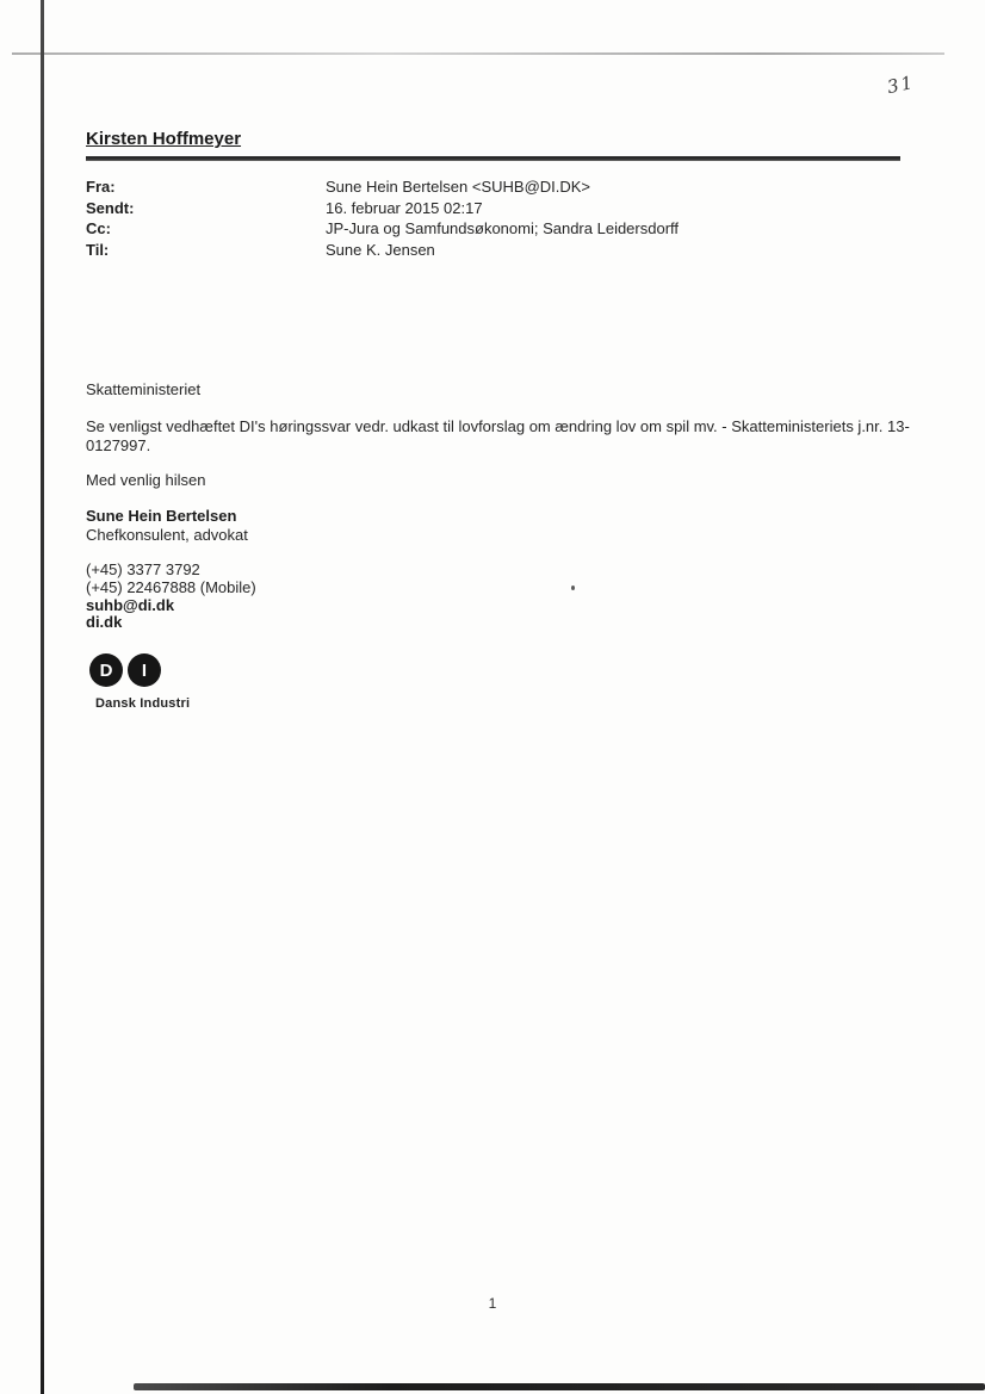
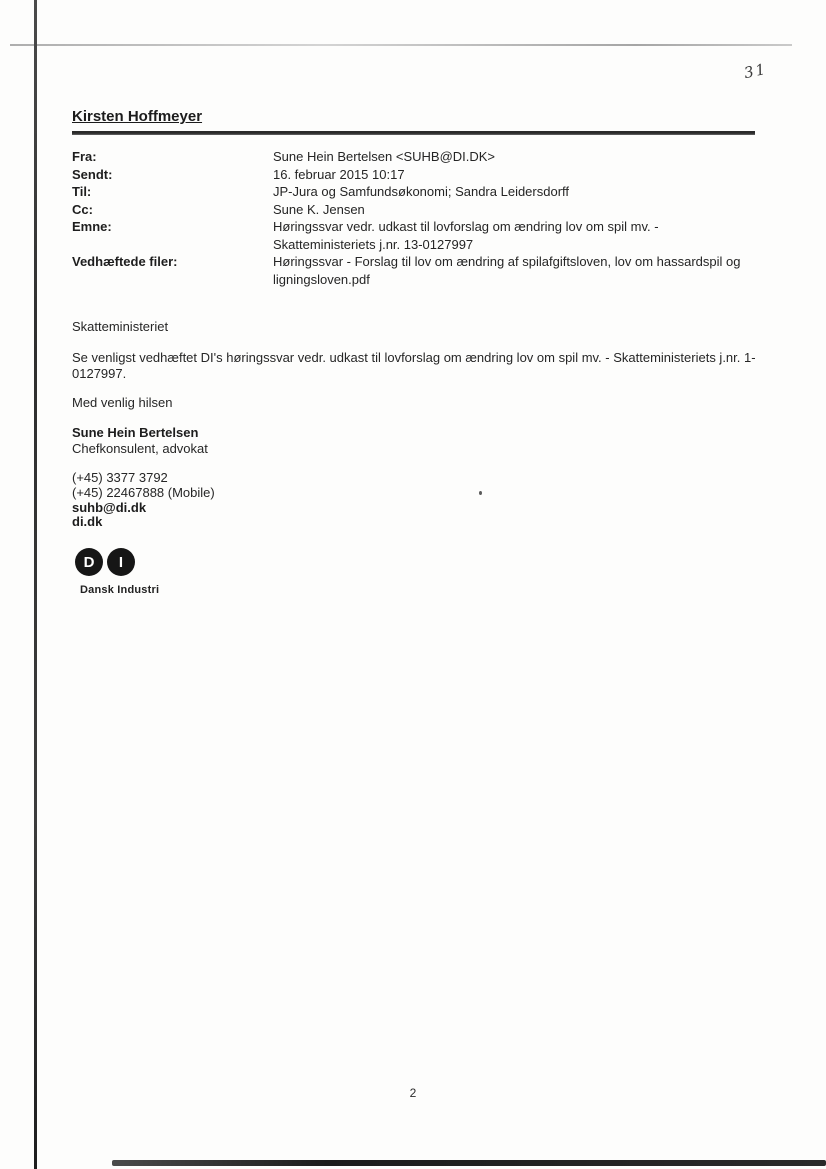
  Kirsten Hoffmeyer
  Fra:
  Sune Hein Bertelsen <SUHB@DI.DK>
  Sendt:
- 16. februar 2015 02:17
+ 16. februar 2015 10:17
- Cc:
+ Til:
  JP-Jura og Samfundsøkonomi; Sandra Leidersdorff
- Til:
+ Cc:
  Sune K. Jensen
+ Emne:
+ Høringssvar vedr. udkast til lovforslag om ændring lov om spil mv. -
+ Skatteministeriets j.nr. 13-0127997
+ Vedhæftede filer:
+ Høringssvar - Forslag til lov om ændring af spilafgiftsloven, lov om hassardspil og
+ ligningsloven.pdf
  Skatteministeriet
- Se venligst vedhæftet DI's høringssvar vedr. udkast til lovforslag om ændring lov om spil mv. - Skatteministeriets j.nr. 13-0127997.
+ Se venligst vedhæftet DI's høringssvar vedr. udkast til lovforslag om ændring lov om spil mv. - Skatteministeriets j.nr. 1-0127997.
  Med venlig hilsen
  Sune Hein Bertelsen
  Chefkonsulent, advokat
  (+45) 3377 3792
  (+45) 22467888 (Mobile)
  suhb@di.dk
  di.dk
  D
  I
  Dansk Industri
- 1
+ 2
